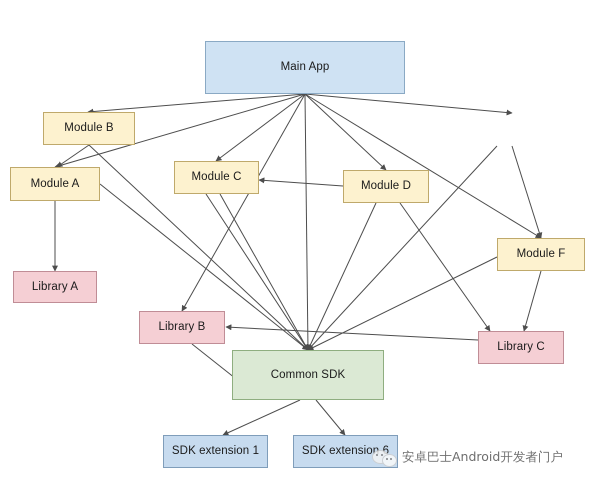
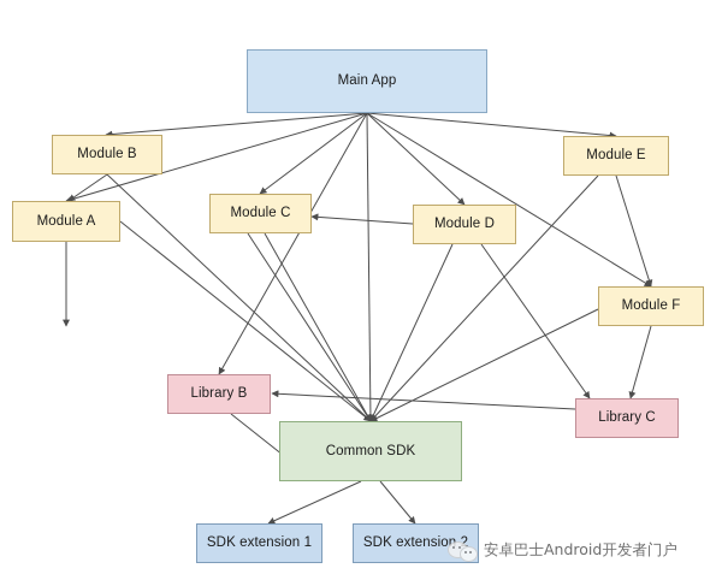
  Main App
  Module B
+ Module E
  Module C
  Module A
  Module D
  Module F
- Library A
  Library B
  Library C
  Common SDK
  SDK extension 1
- SDK extension 6
+ SDK extension 2
  安卓巴士Android开发者门户
